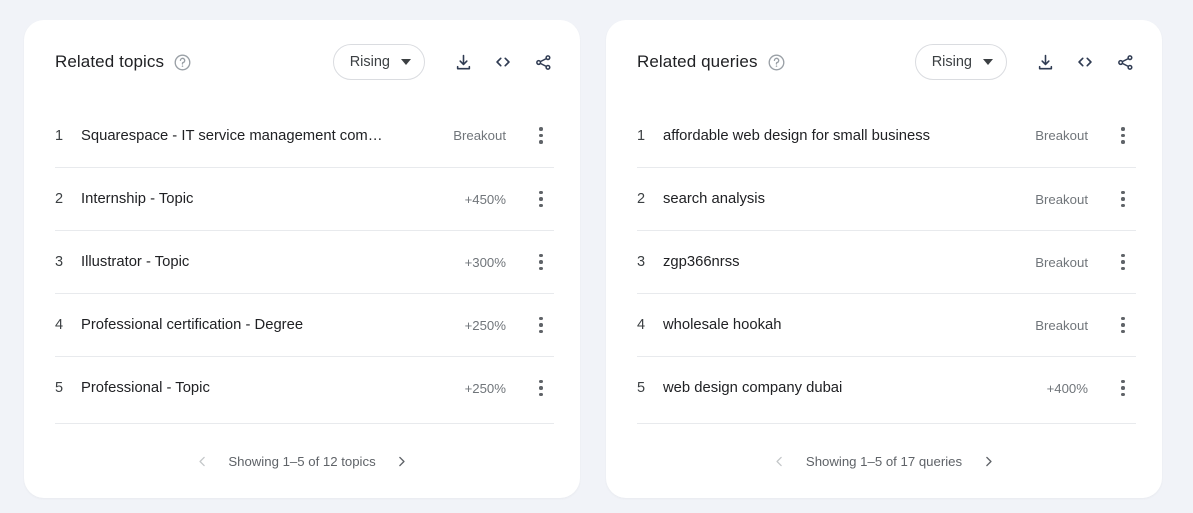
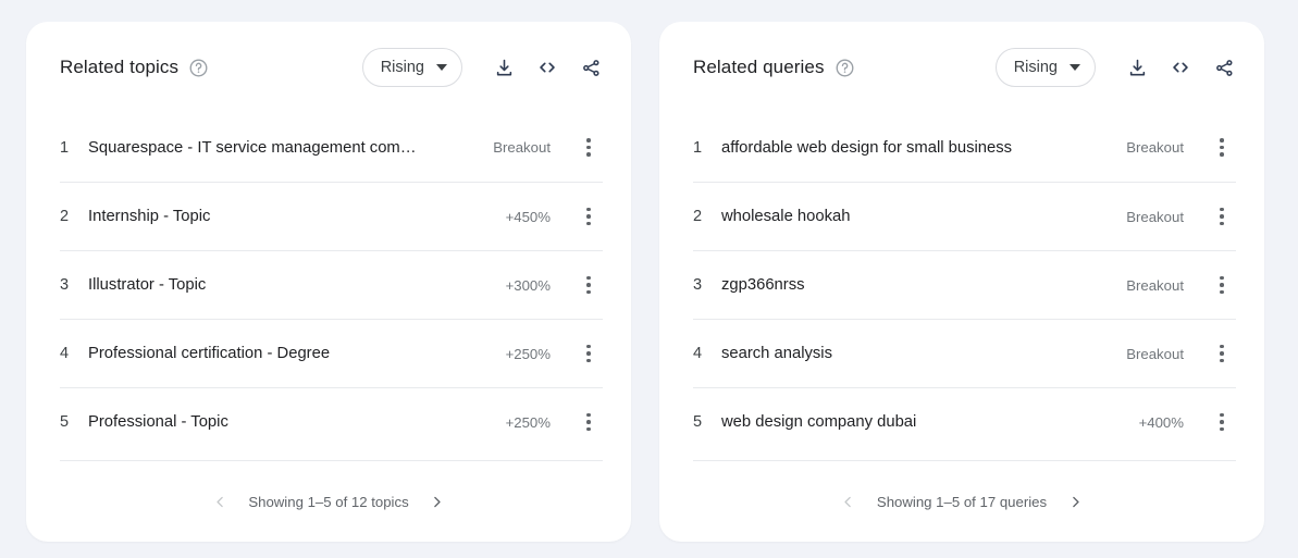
  Related topics
  Rising
  1
  Squarespace - IT service management com…
  Breakout
  2
  Internship - Topic
  +450%
  3
  Illustrator - Topic
  +300%
  4
  Professional certification - Degree
  +250%
  5
  Professional - Topic
  +250%
  Showing 1–5 of 12 topics
  Related queries
  Rising
  1
  affordable web design for small business
  Breakout
  2
- search analysis
+ wholesale hookah
  Breakout
  3
  zgp366nrss
  Breakout
  4
- wholesale hookah
+ search analysis
  Breakout
  5
  web design company dubai
  +400%
  Showing 1–5 of 17 queries
